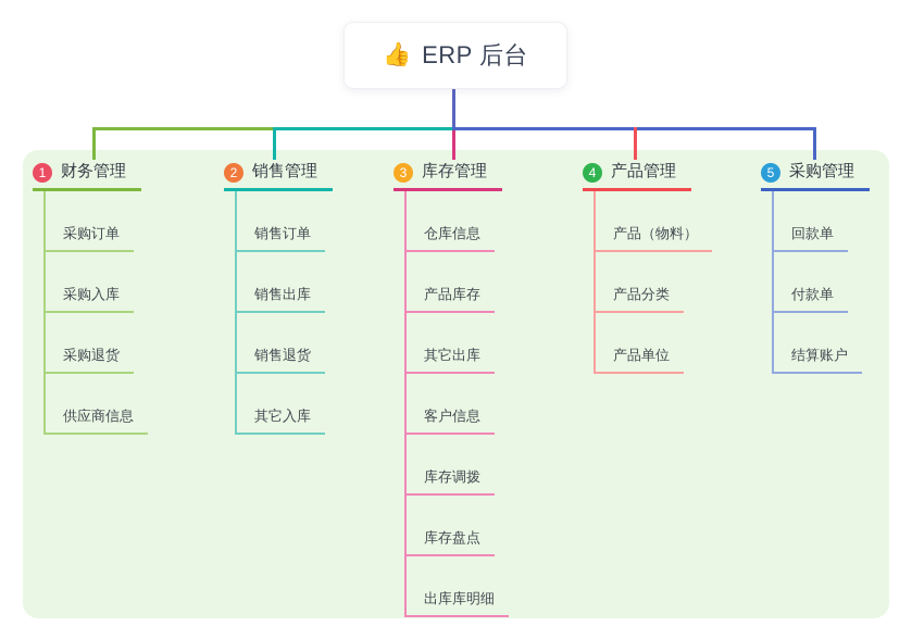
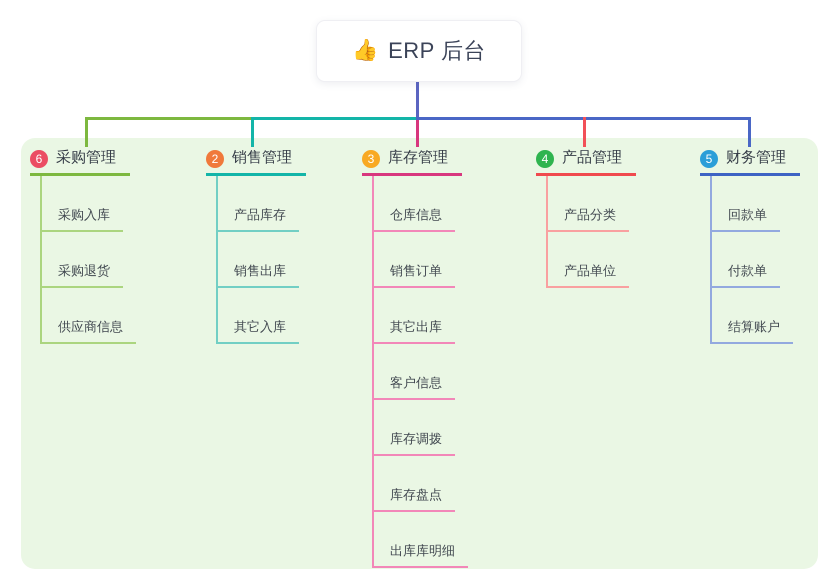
  👍
  ERP 后台
- 1
+ 6
- 财务管理
+ 采购管理
- 采购订单
  采购入库
  采购退货
  供应商信息
  2
  销售管理
- 销售订单
+ 产品库存
  销售出库
- 销售退货
  其它入库
  3
  库存管理
  仓库信息
- 产品库存
+ 销售订单
  其它出库
  客户信息
  库存调拨
  库存盘点
  出库库明细
  4
  产品管理
- 产品（物料）
  产品分类
  产品单位
  5
- 采购管理
+ 财务管理
  回款单
  付款单
  结算账户
